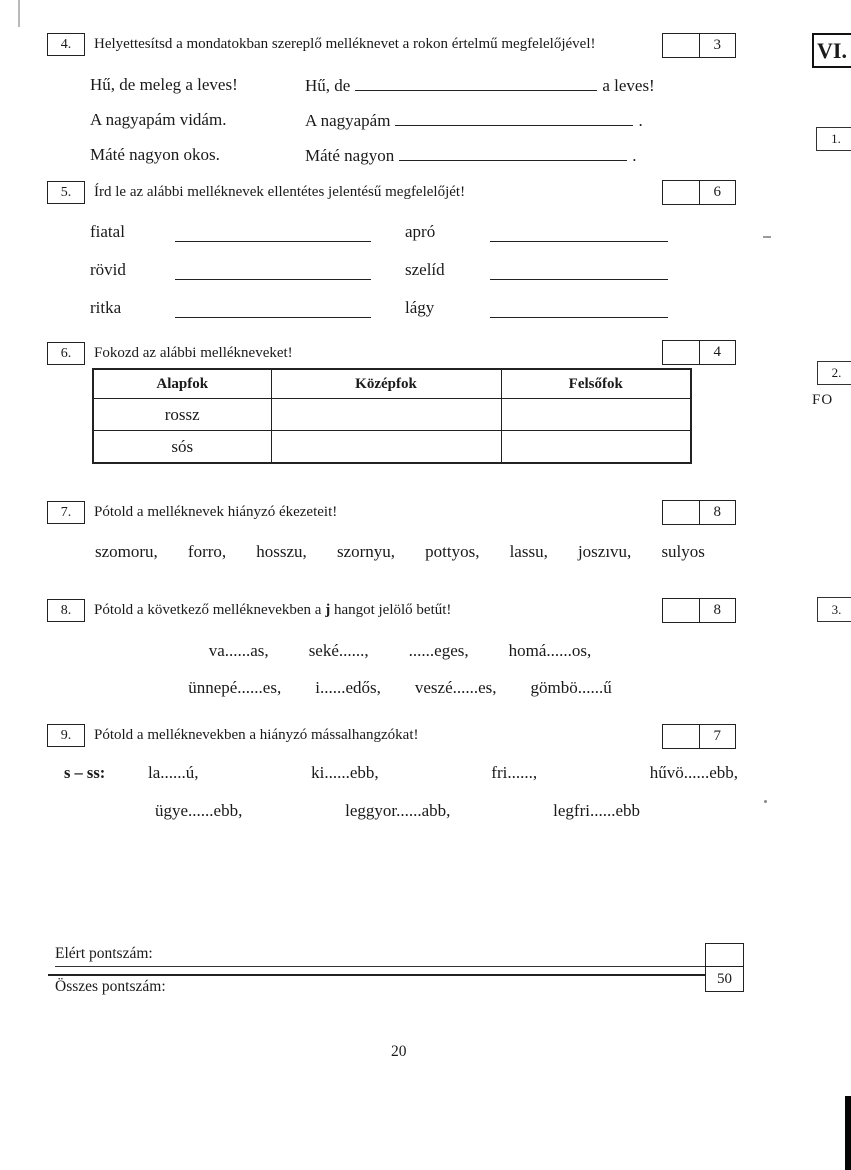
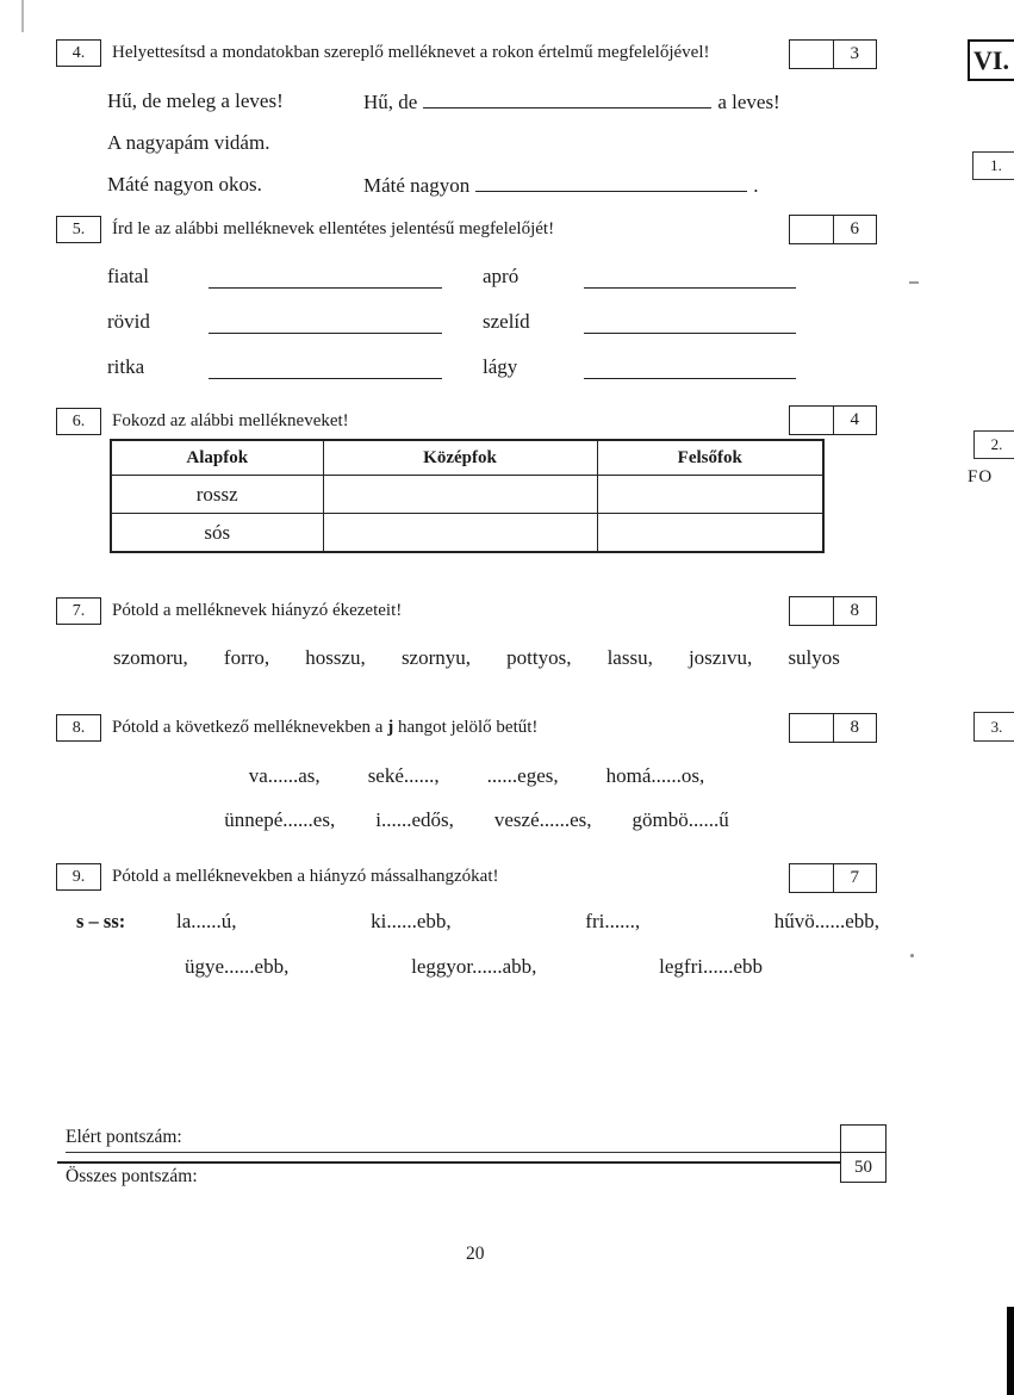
  VI.
  1.
  2.
  FO
  3.
  4.
  Helyettesítsd a mondatokban szereplő melléknevet a rokon értelmű megfelelőjével!
  3
  Hű, de meleg a leves!
  Hű, de a leves!
  A nagyapám vidám.
- A nagyapám .
  Máté nagyon okos.
  Máté nagyon .
  5.
  Írd le az alábbi melléknevek ellentétes jelentésű megfelelőjét!
  6
  fiatal
  apró
  rövid
  szelíd
  ritka
  lágy
  6.
  Fokozd az alábbi mellékneveket!
  4
  Alapfok	Középfok	Felsőfok
  rossz
  sós
  7.
  Pótold a melléknevek hiányzó ékezeteit!
  8
  szomoru,
  forro,
  hosszu,
  szornyu,
  pottyos,
  lassu,
  joszıvu,
  sulyos
  8.
  Pótold a következő melléknevekben a j hangot jelölő betűt!
  8
  va......as,
  seké......,
  ......eges,
  homá......os,
  ünnepé......es,
  i......edős,
  veszé......es,
  gömbö......ű
  9.
  Pótold a melléknevekben a hiányzó mássalhangzókat!
  7
  s – ss:
  la......ú,
  ki......ebb,
  fri......,
  hűvö......ebb,
  ügye......ebb,
  leggyor......abb,
  legfri......ebb
  Elért pontszám:
  Összes pontszám:
  50
  20
